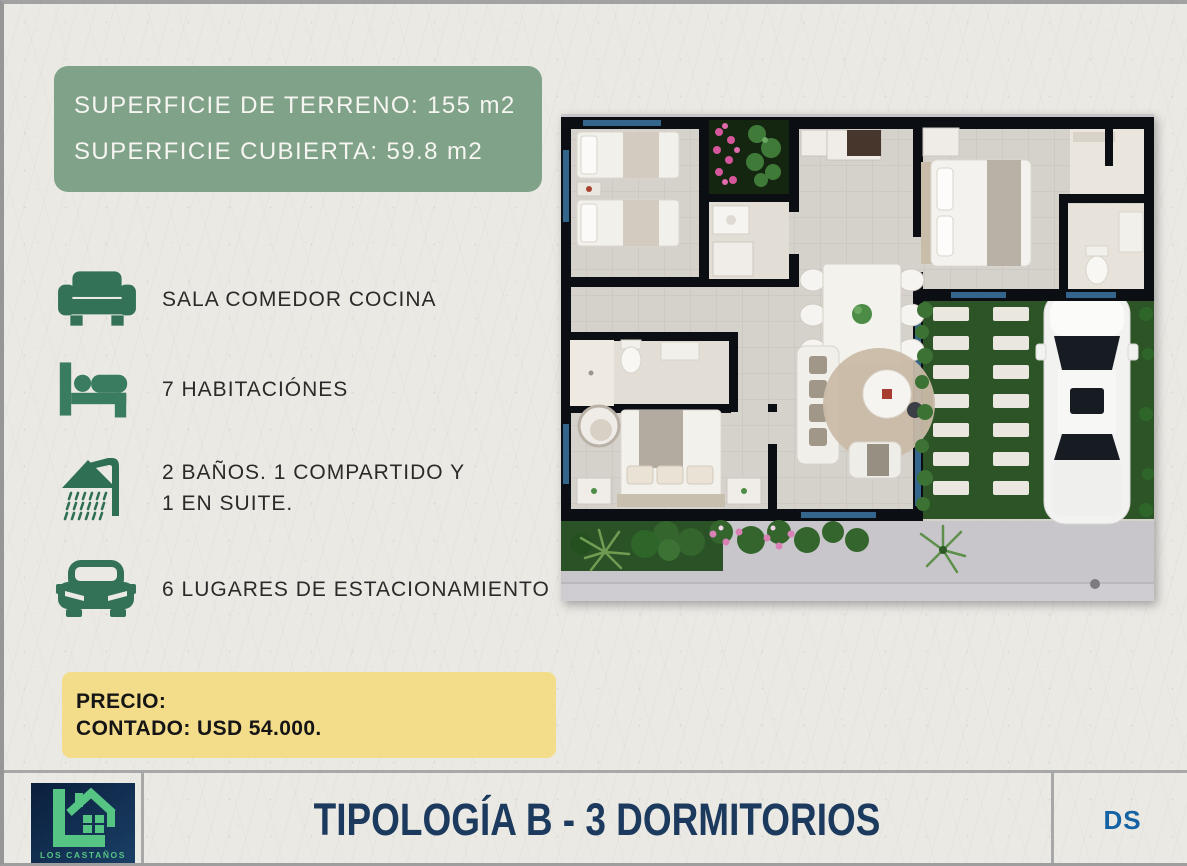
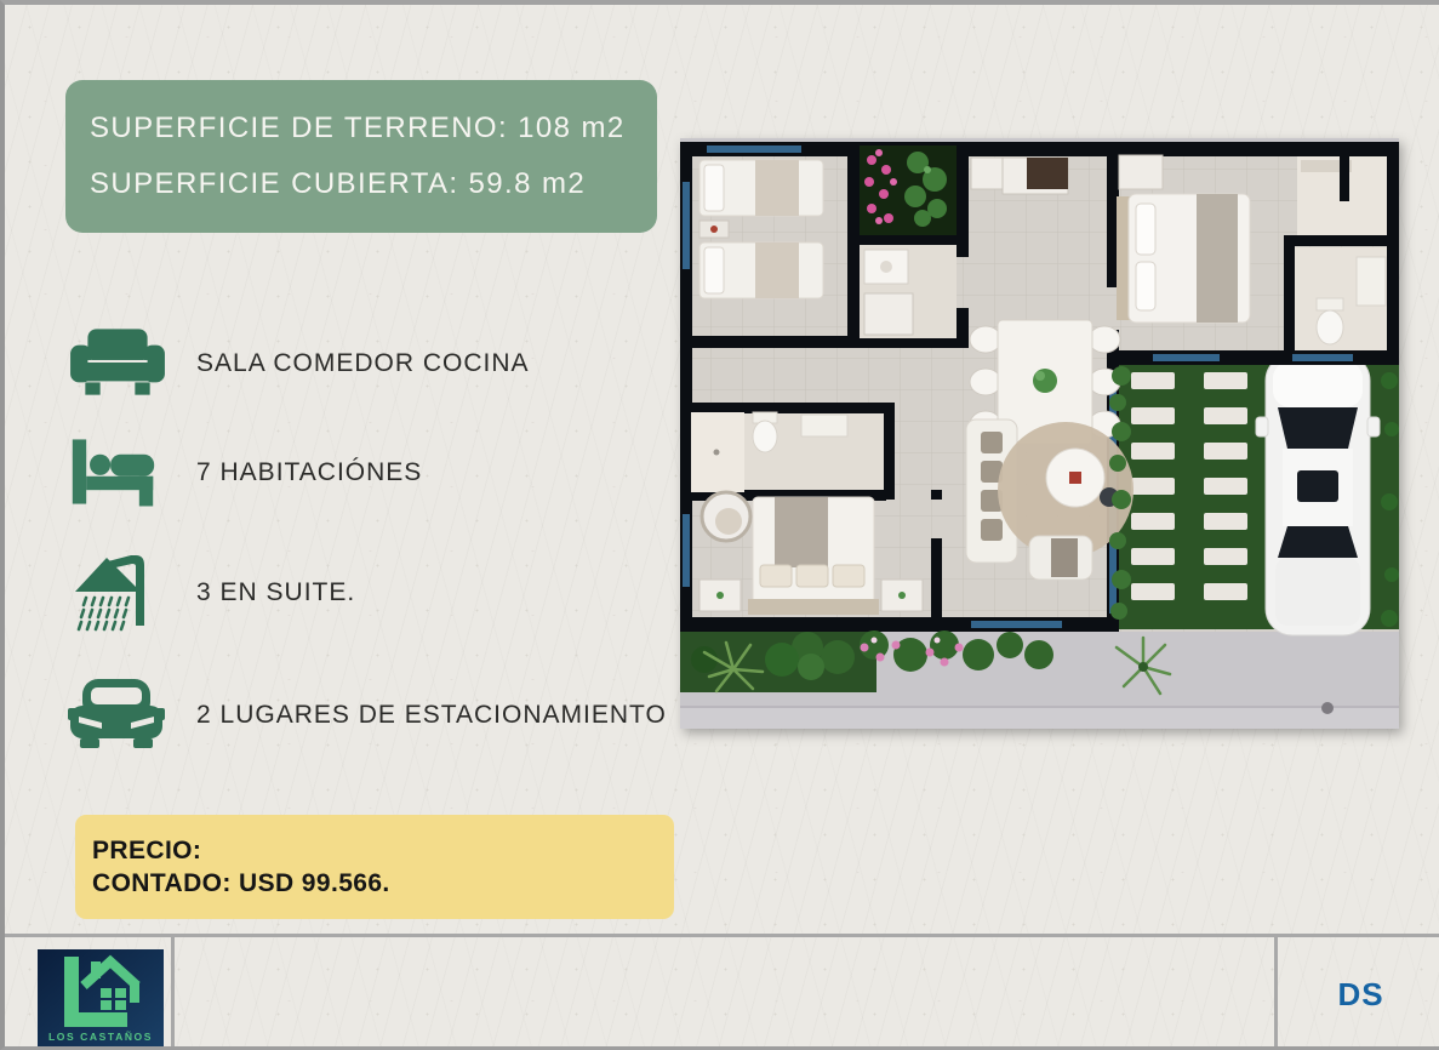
- SUPERFICIE DE TERRENO: 155 m2
+ SUPERFICIE DE TERRENO: 108 m2
  SUPERFICIE CUBIERTA: 59.8 m2
  SALA COMEDOR COCINA
  7 HABITACIÓNES
- 2 BAÑOS. 1 COMPARTIDO Y
- 1 EN SUITE.
+ 3 EN SUITE.
- 6 LUGARES DE ESTACIONAMIENTO
+ 2 LUGARES DE ESTACIONAMIENTO
  PRECIO:
- CONTADO: USD 54.000.
+ CONTADO: USD 99.566.
  LOS CASTAÑOS
- TIPOLOGÍA B - 3 DORMITORIOS
  DS
